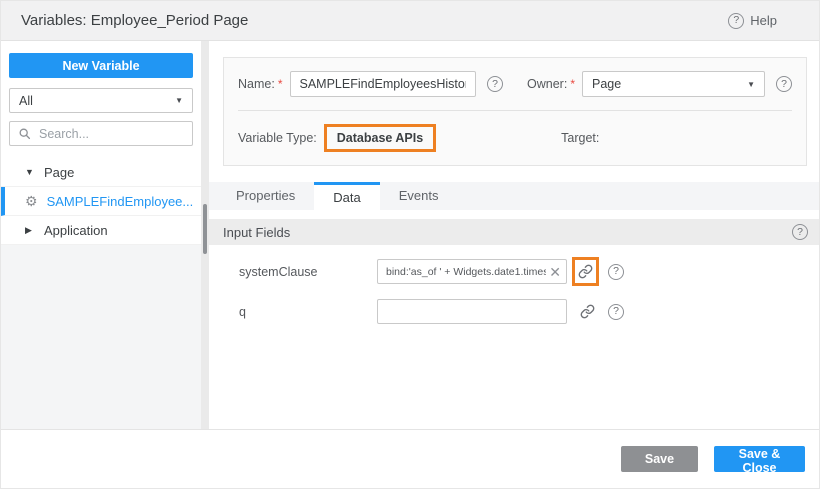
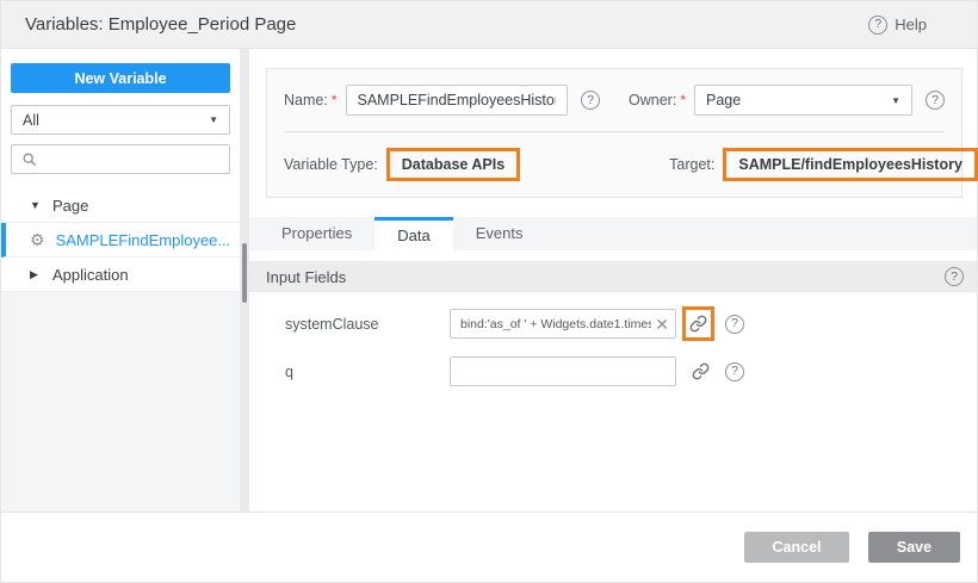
  Variables: Employee_Period Page
  ?
  Help
  New Variable
  All
  ▼
- Search...
  ▼
  Page
  ⚙
  SAMPLEFindEmployee...
  ▶
  Application
  Name:
  *
  SAMPLEFindEmployeesHisto
  ?
  Owner:
  *
  Page
  ▼
  ?
  Variable Type:
  Database APIs
  Target:
+ SAMPLE/findEmployeesHistory
  Properties
  Data
  Events
  Input Fields
  ?
  systemClause
  bind:'as_of ' + Widgets.date1.times
  ✕
  ?
  q
  ?
+ Cancel
  Save
- Save & Close
